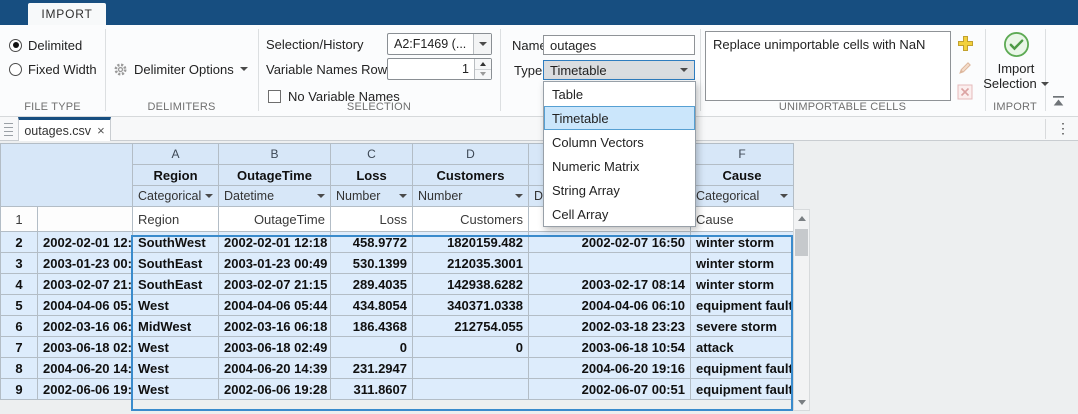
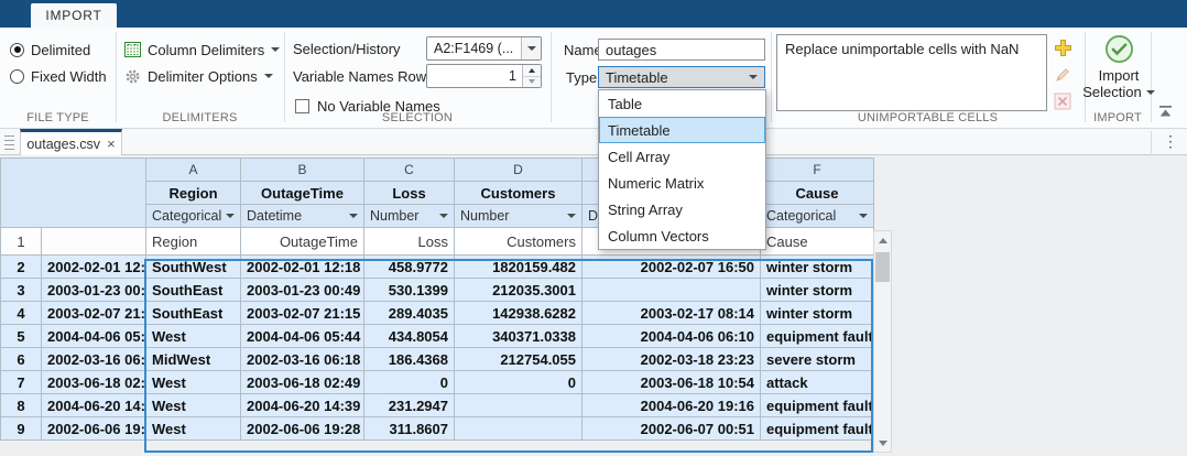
  IMPORT
  Delimited
  Fixed Width
  FILE TYPE
+ Column Delimiters
  Delimiter Options
  DELIMITERS
  Selection/History
  A2:F1469 (...
  Variable Names Row
  1
  No Variable Names
  SELECTION
  Nam
  outages
  Type
  Timetable
  Replace unimportable cells with NaN
  UNIMPORTABLE CELLS
  Import
  Selection
  IMPORT
  outages.csv
  ×
  ⋮
  	A	B	C	D		F
  Categorical	Datetime	Number	Number	D	Categorical
  1		Region	OutageTime	Loss	Customers		Cause
  2	2002-02-01 12:	SouthWest	2002-02-01 12:18	458.9772	1820159.482	2002-02-07 16:50	winter storm
  3	2003-01-23 00:	SouthEast	2003-01-23 00:49	530.1399	212035.3001		winter storm
  4	2003-02-07 21:	SouthEast	2003-02-07 21:15	289.4035	142938.6282	2003-02-17 08:14	winter storm
  5	2004-04-06 05:	West	2004-04-06 05:44	434.8054	340371.0338	2004-04-06 06:10	equipment fault
  6	2002-03-16 06:	MidWest	2002-03-16 06:18	186.4368	212754.055	2002-03-18 23:23	severe storm
  7	2003-06-18 02:	West	2003-06-18 02:49	0	0	2003-06-18 10:54	attack
  8	2004-06-20 14:	West	2004-06-20 14:39	231.2947		2004-06-20 19:16	equipment fault
  9	2002-06-06 19:	West	2002-06-06 19:28	311.8607		2002-06-07 00:51	equipment fault
  Table
  Timetable
- Column Vectors
+ Cell Array
  Numeric Matrix
  String Array
- Cell Array
+ Column Vectors
